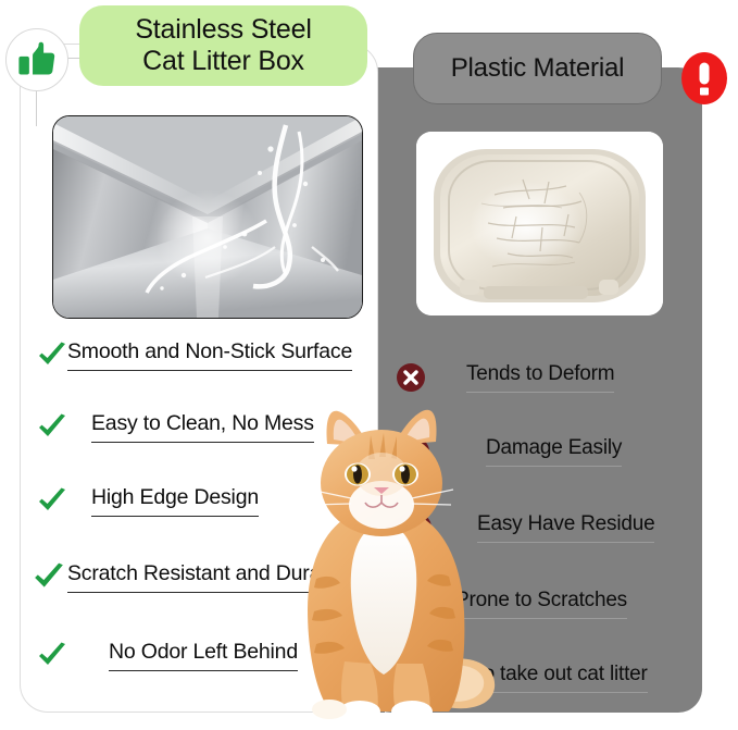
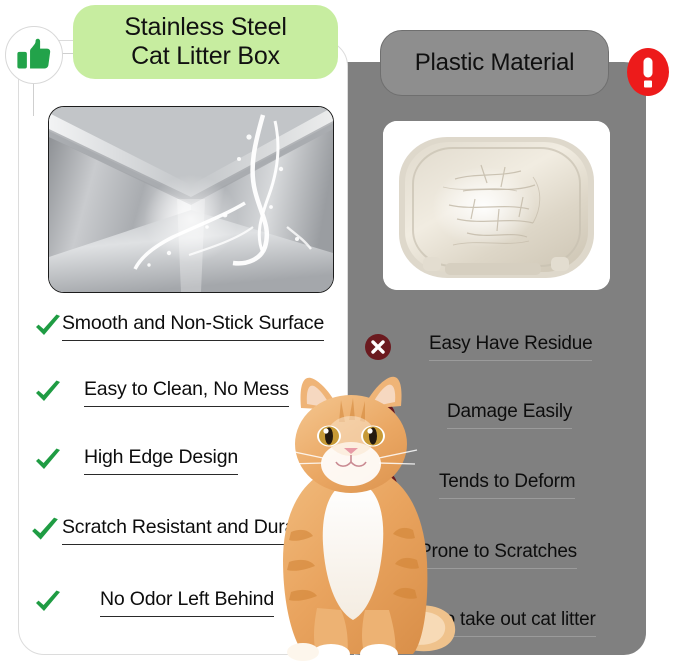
  Stainless Steel
  Cat Litter Box
  Plastic Material
  Smooth and Non-Stick Surface
  Easy to Clean, No Mess
  High Edge Design
  Scratch Resistant and Dur
  No Odor Left Behind
- Tends to Deform
+ Easy Have Residue
  Damage Easily
- Easy Have Residue
+ Tends to Deform
  rone to Scratches
  take out cat litter
